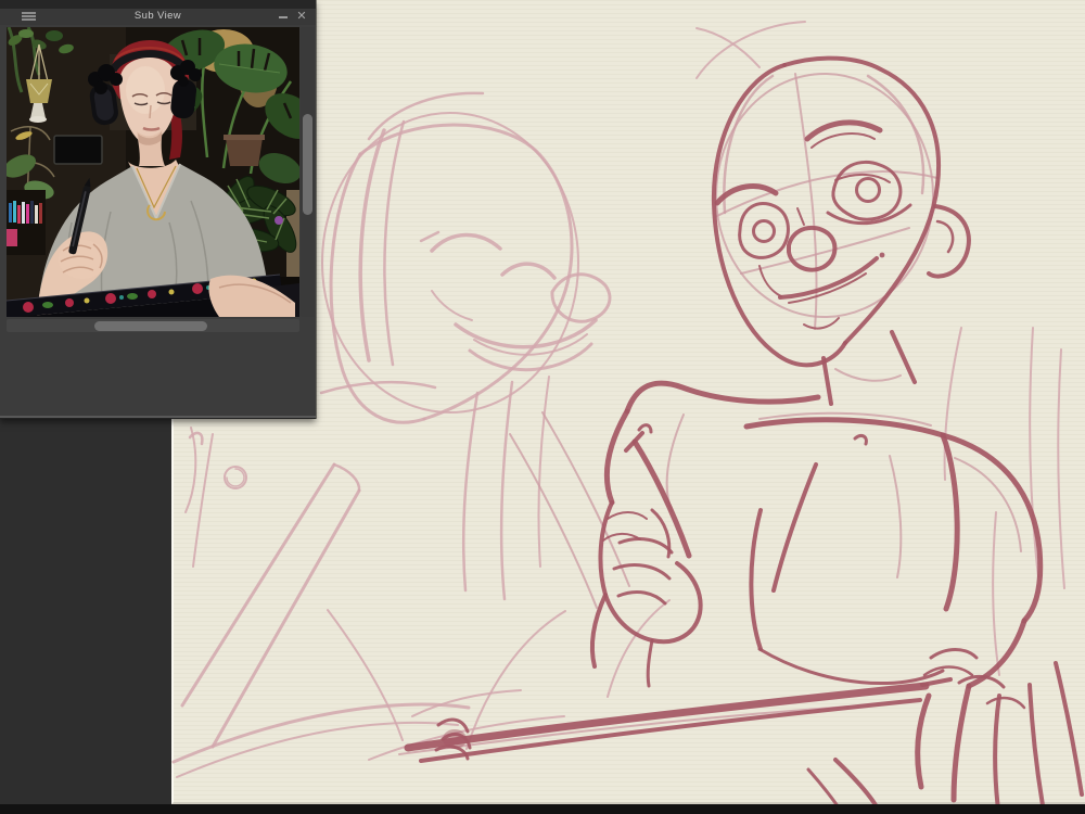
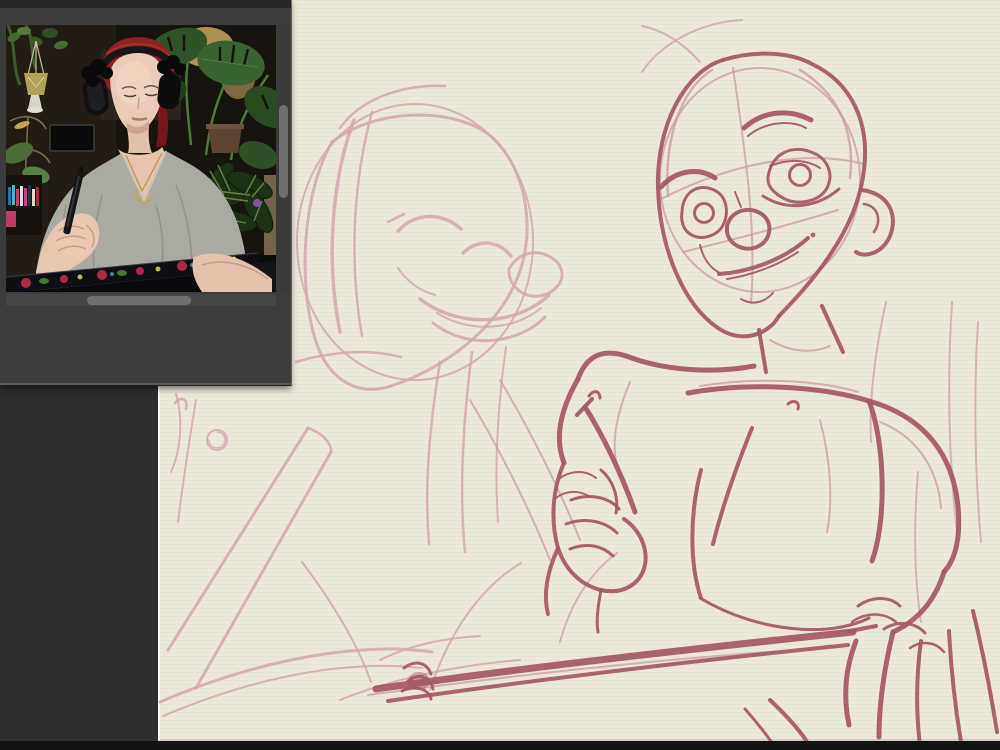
- Sub View
- ✕
